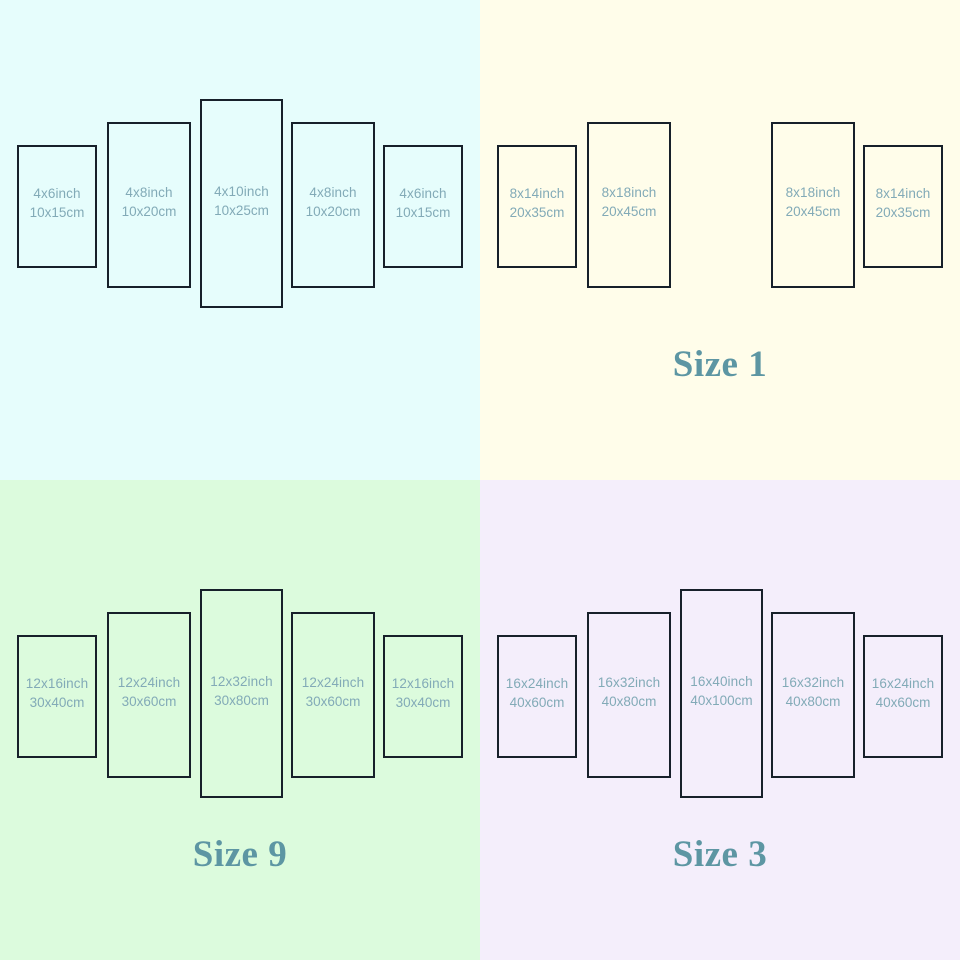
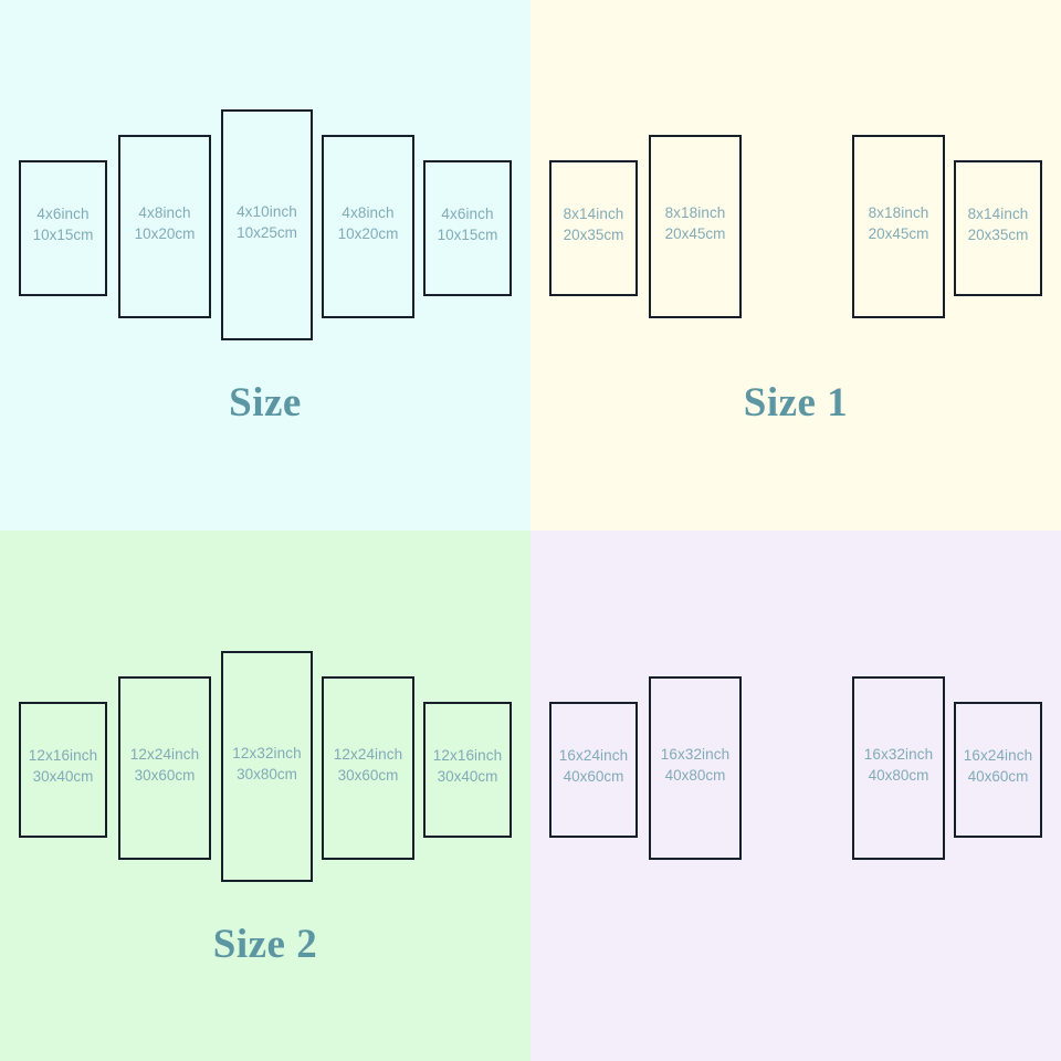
  4x6inch
  10x15cm
  4x8inch
  10x20cm
  4x10inch
  10x25cm
  4x8inch
  10x20cm
  4x6inch
  10x15cm
+ Size
  8x14inch
  20x35cm
  8x18inch
  20x45cm
  8x18inch
  20x45cm
  8x14inch
  20x35cm
  Size 1
  12x16inch
  30x40cm
  12x24inch
  30x60cm
  12x32inch
  30x80cm
  12x24inch
  30x60cm
  12x16inch
  30x40cm
- Size 9
+ Size 2
  16x24inch
  40x60cm
  16x32inch
  40x80cm
- 16x40inch
- 40x100cm
  16x32inch
  40x80cm
  16x24inch
  40x60cm
- Size 3
